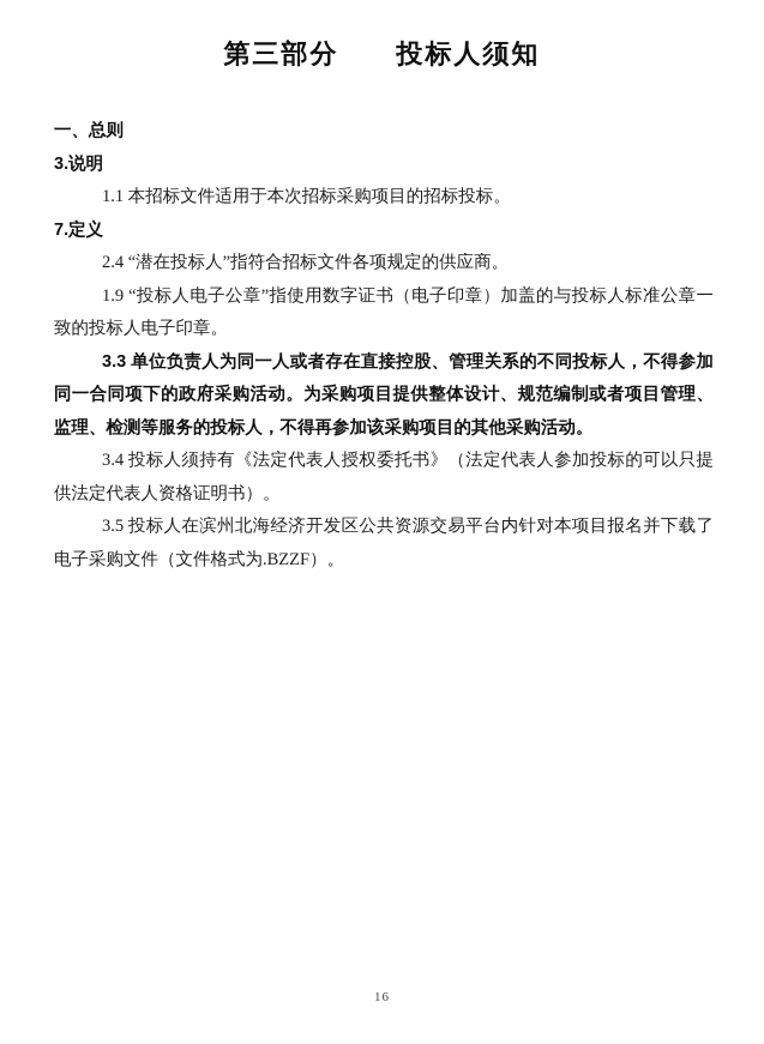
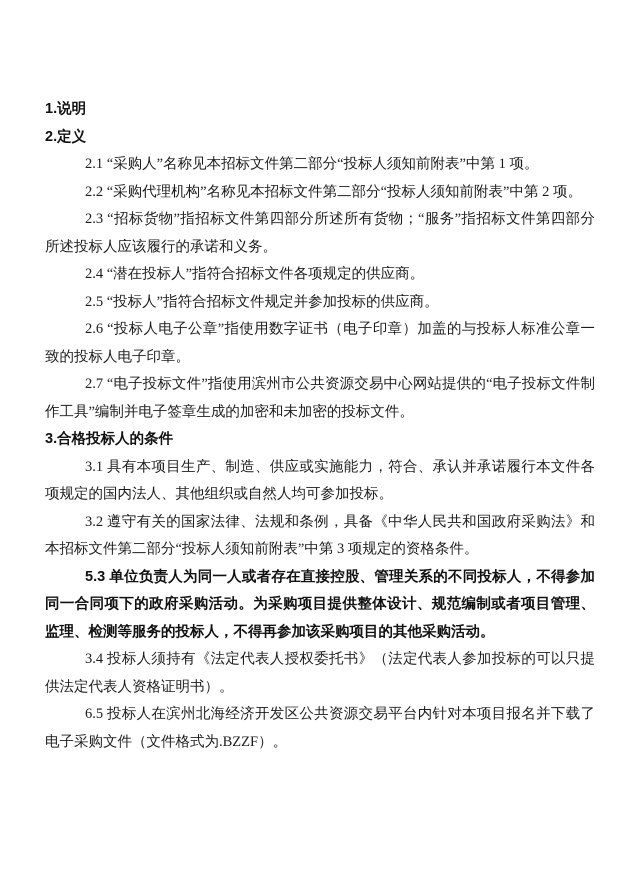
- 第三部分 投标人须知
- 一、总则
- 3.说明
+ 1.说明
- 1.1 本招标文件适用于本次招标采购项目的招标投标。
- 7.定义
+ 2.定义
+ 2.1 “采购人”名称见本招标文件第二部分“投标人须知前附表”中第 1 项。
+ 2.2 “采购代理机构”名称见本招标文件第二部分“投标人须知前附表”中第 2 项。
+ 2.3 “招标货物”指招标文件第四部分所述所有货物；“服务”指招标文件第四部分所述投标人应该履行的承诺和义务。
  2.4 “潜在投标人”指符合招标文件各项规定的供应商。
+ 2.5 “投标人”指符合招标文件规定并参加投标的供应商。
- 1.9 “投标人电子公章”指使用数字证书（电子印章）加盖的与投标人标准公章一致的投标人电子印章。
+ 2.6 “投标人电子公章”指使用数字证书（电子印章）加盖的与投标人标准公章一致的投标人电子印章。
+ 2.7 “电子投标文件”指使用滨州市公共资源交易中心网站提供的“电子投标文件制作工具”编制并电子签章生成的加密和未加密的投标文件。
+ 3.合格投标人的条件
+ 3.1 具有本项目生产、制造、供应或实施能力，符合、承认并承诺履行本文件各项规定的国内法人、其他组织或自然人均可参加投标。
+ 3.2 遵守有关的国家法律、法规和条例，具备《中华人民共和国政府采购法》和本招标文件第二部分“投标人须知前附表”中第 3 项规定的资格条件。
- 3.3 单位负责人为同一人或者存在直接控股、管理关系的不同投标人，不得参加同一合同项下的政府采购活动。为采购项目提供整体设计、规范编制或者项目管理、监理、检测等服务的投标人，不得再参加该采购项目的其他采购活动。
+ 5.3 单位负责人为同一人或者存在直接控股、管理关系的不同投标人，不得参加同一合同项下的政府采购活动。为采购项目提供整体设计、规范编制或者项目管理、监理、检测等服务的投标人，不得再参加该采购项目的其他采购活动。
  3.4 投标人须持有《法定代表人授权委托书》（法定代表人参加投标的可以只提供法定代表人资格证明书）。
- 3.5 投标人在滨州北海经济开发区公共资源交易平台内针对本项目报名并下载了电子采购文件（文件格式为.BZZF）。
+ 6.5 投标人在滨州北海经济开发区公共资源交易平台内针对本项目报名并下载了电子采购文件（文件格式为.BZZF）。
- 16
